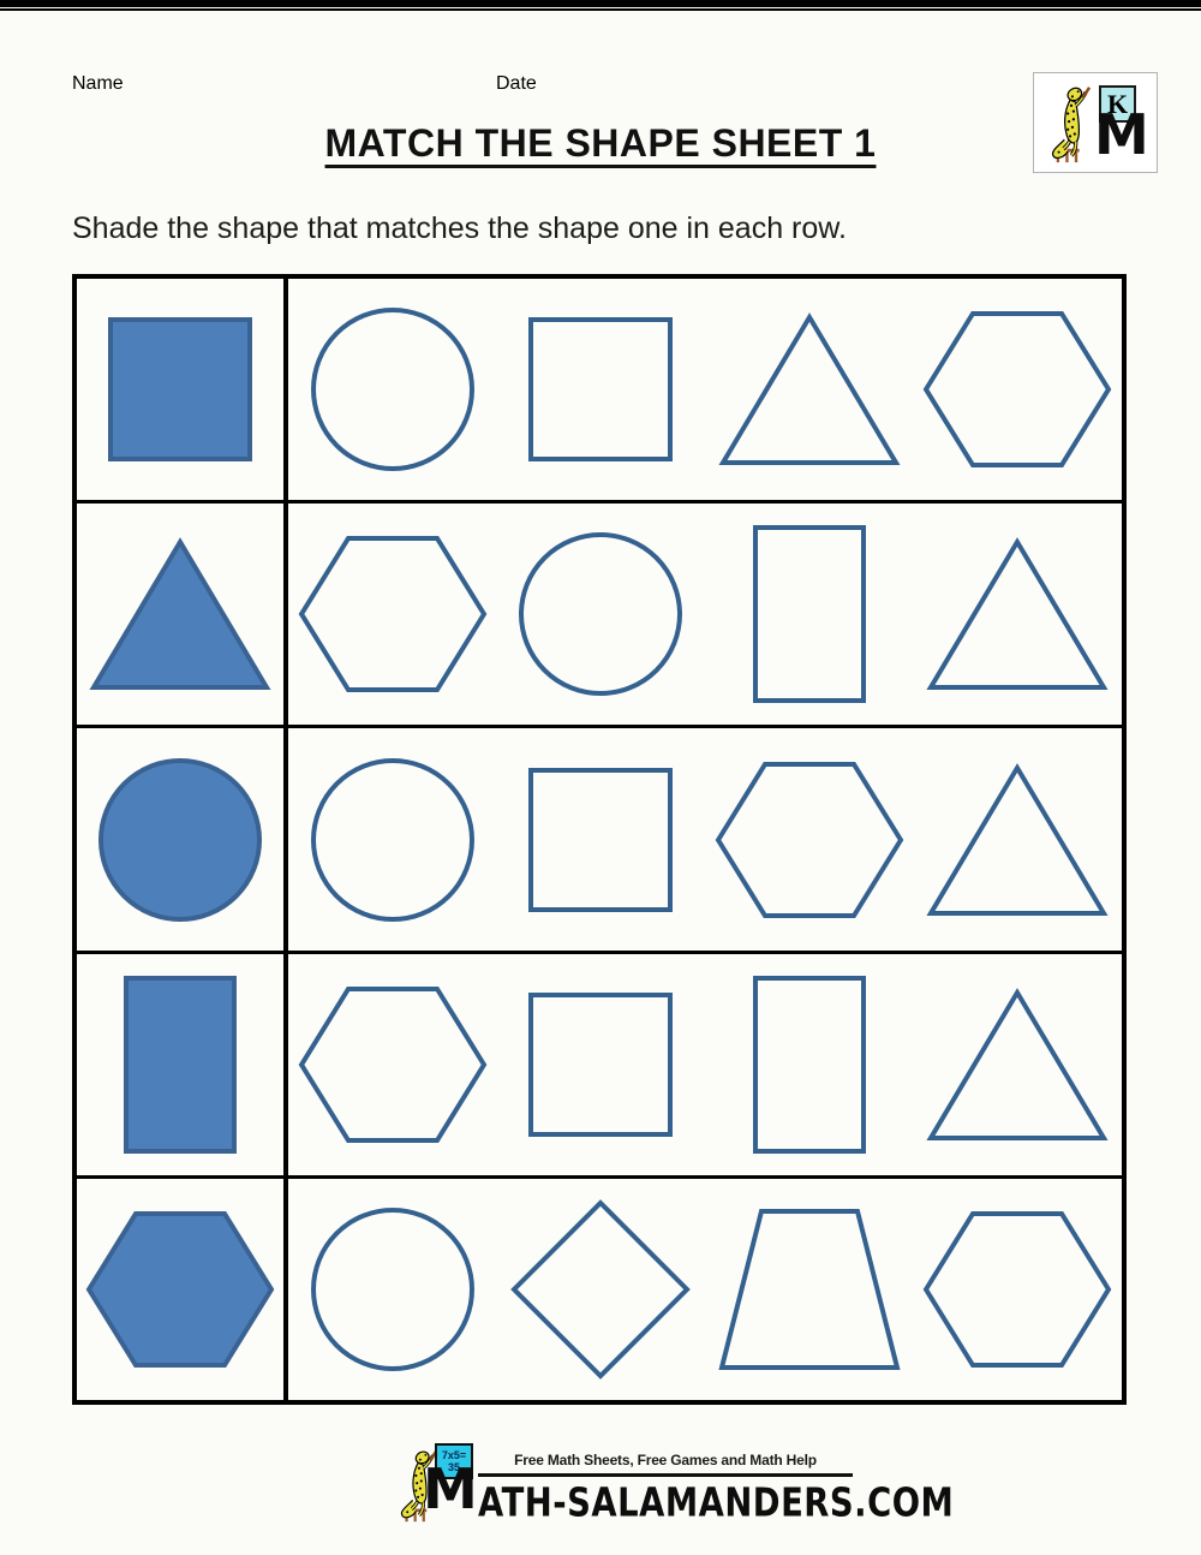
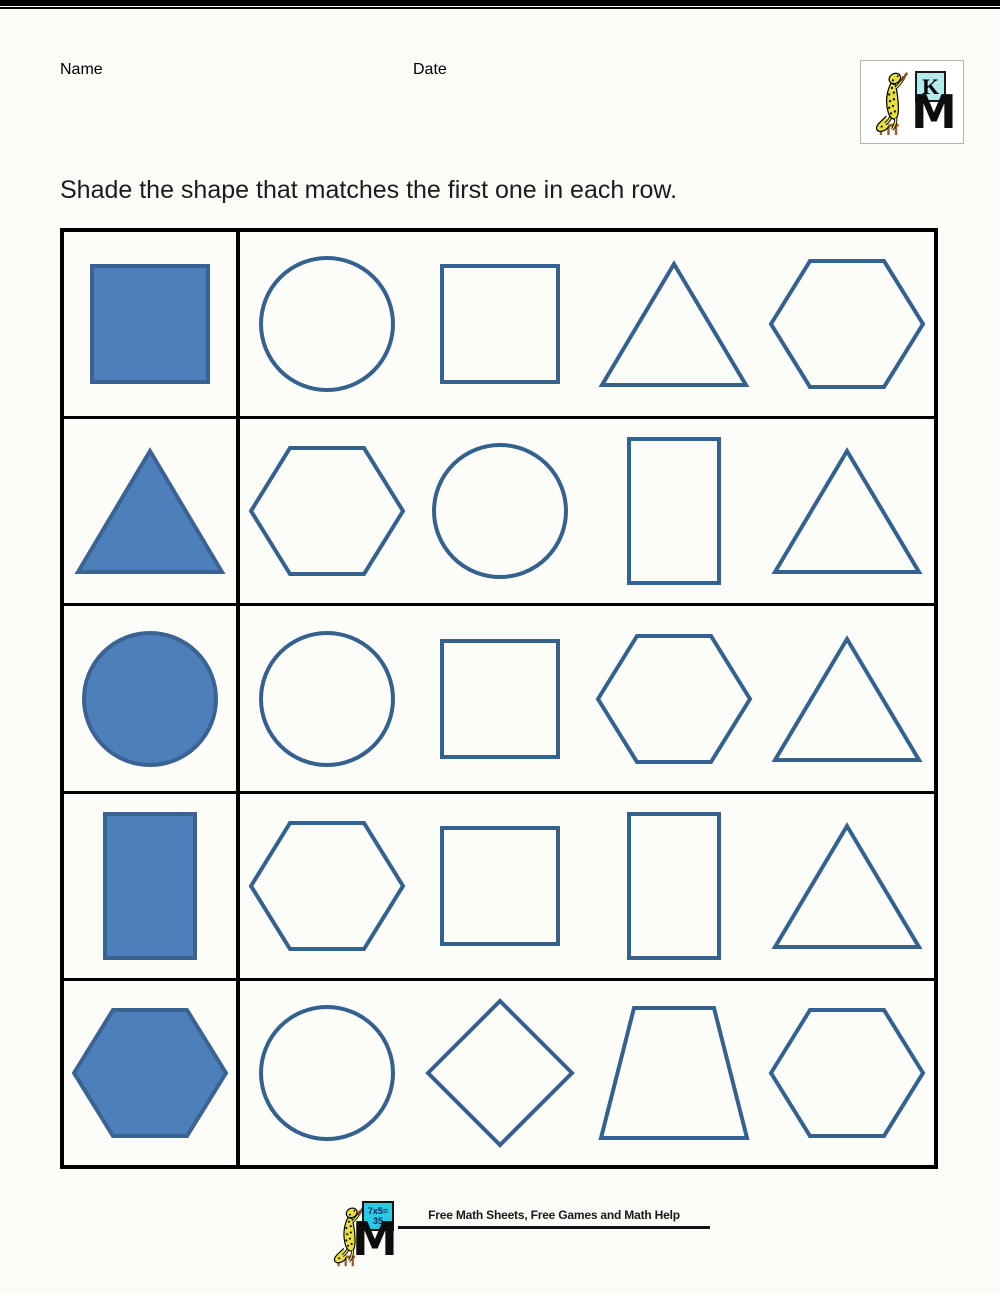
  Name
  Date
  K
  M
- MATCH THE SHAPE SHEET 1
- Shade the shape that matches the shape one in each row.
+ Shade the shape that matches the first one in each row.
  7x5=
  35
  M
  Free Math Sheets, Free Games and Math Help
- ATH-SALAMANDERS.COM
